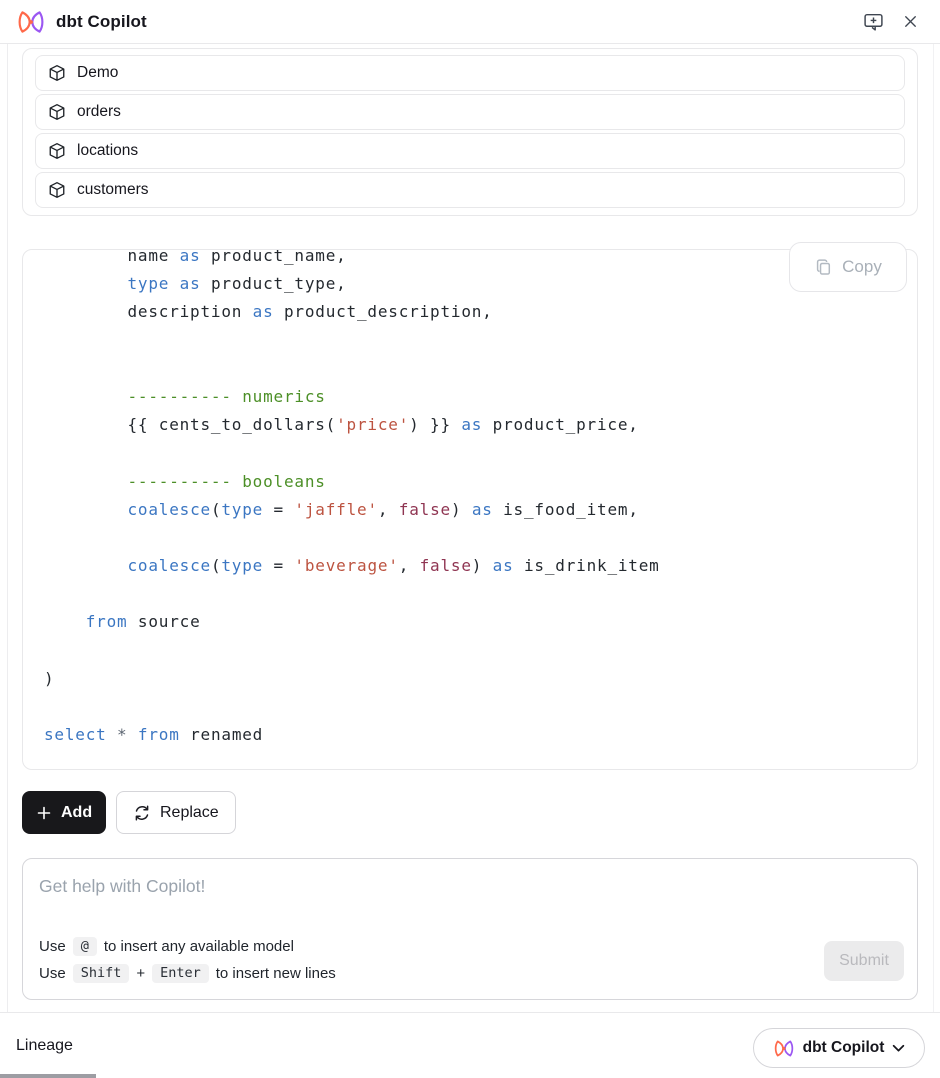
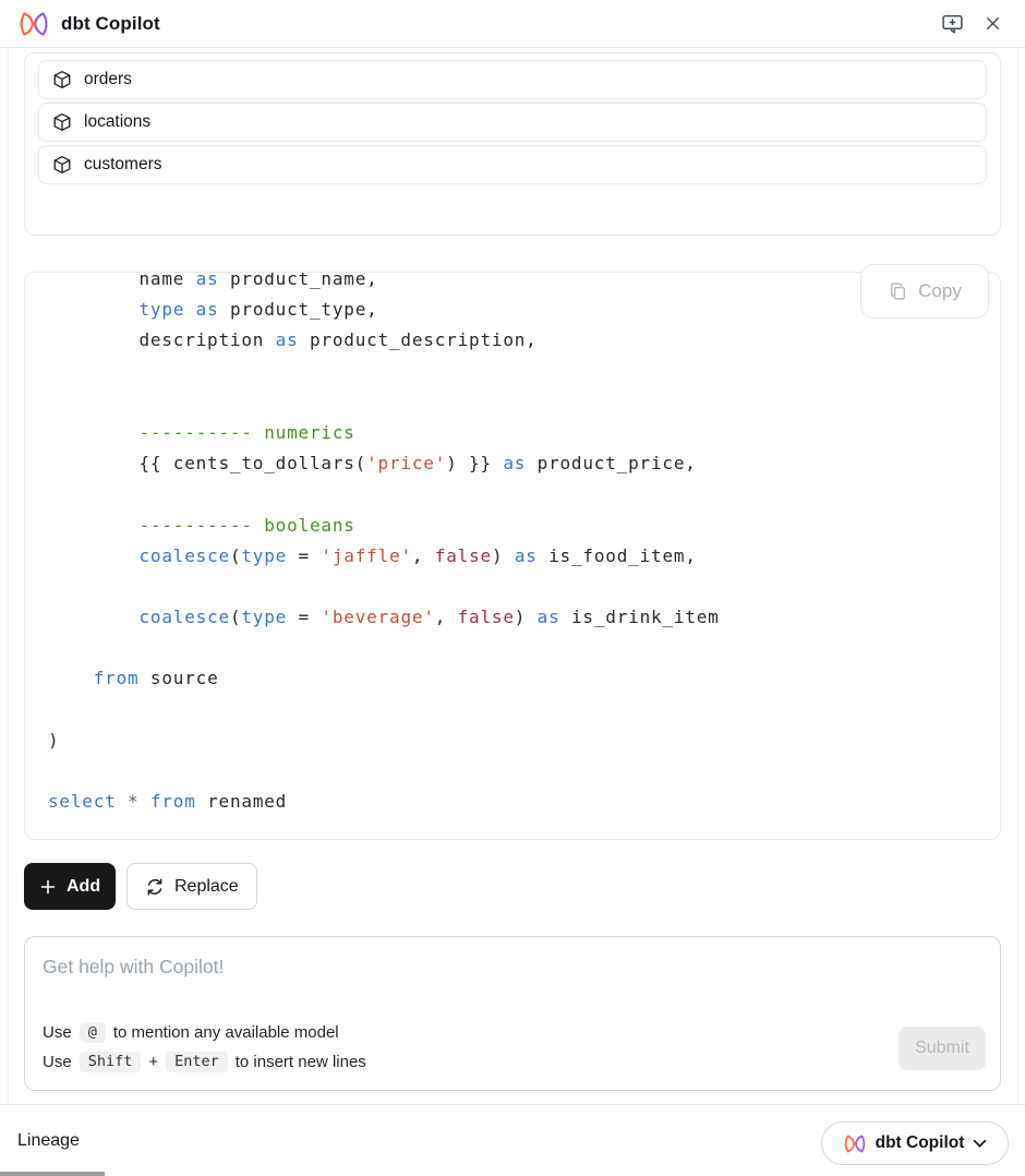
  dbt Copilot
- Demo
  orders
  locations
  customers
  name as product_name,
  type as product_type,
  description as product_description,
  ---------- numerics
  {{ cents_to_dollars('price') }} as product_price,
  ---------- booleans
  coalesce(type = 'jaffle', false) as is_food_item,
  coalesce(type = 'beverage', false) as is_drink_item
  from source
  )
  select * from renamed
  Copy
  Add
  Replace
  Get help with Copilot!
  Use
  @
- to insert any available model
+ to mention any available model
  Use
  Shift
  +
  Enter
  to insert new lines
  Submit
  Lineage
  dbt Copilot
